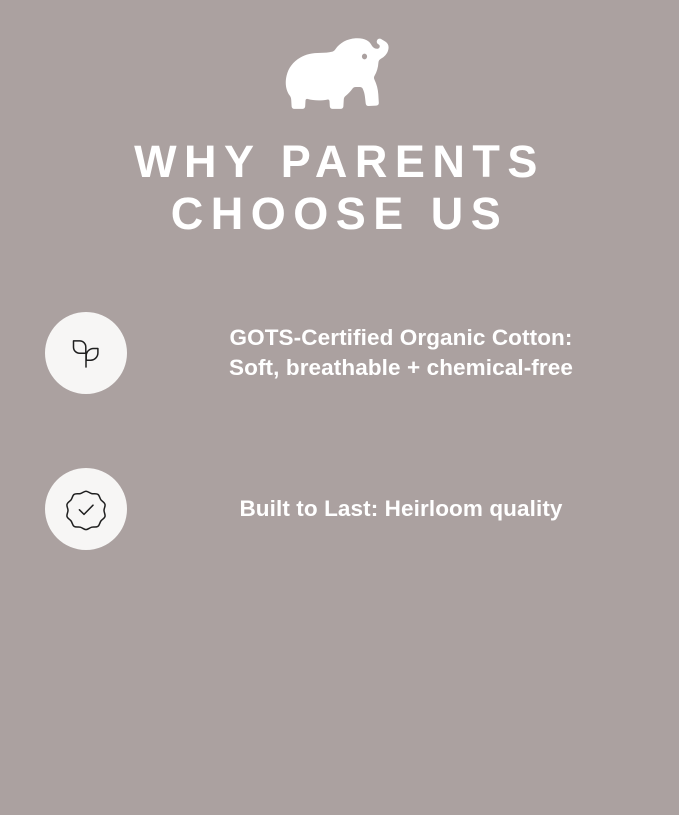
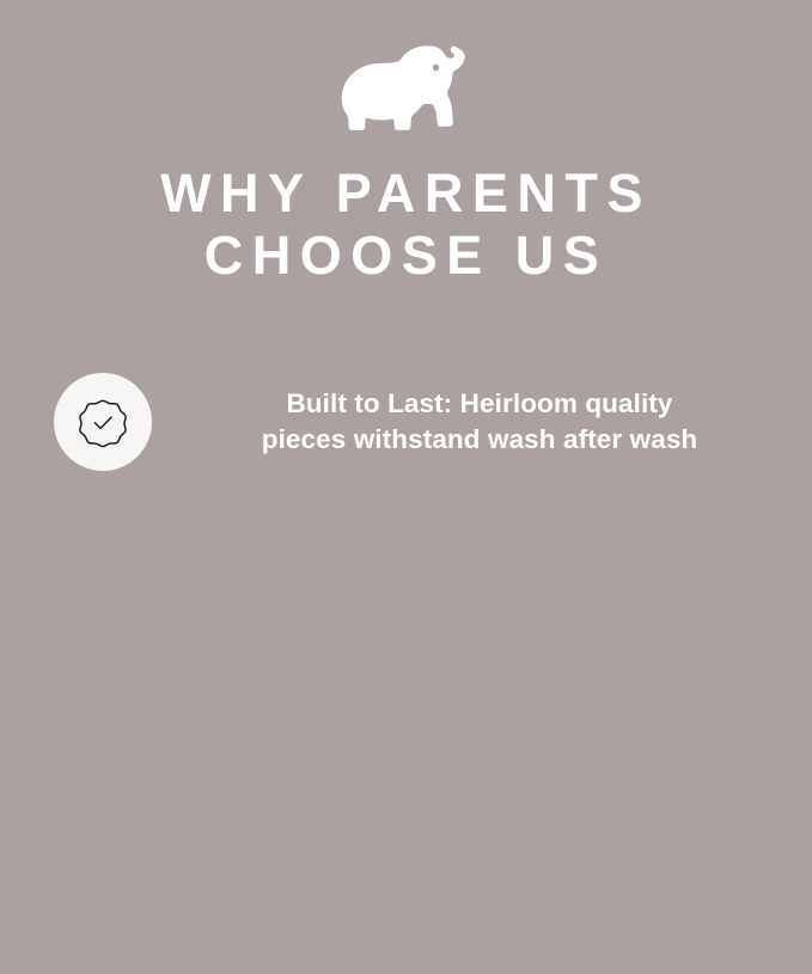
  WHY PARENTS
  CHOOSE US
- GOTS-Certified Organic Cotton:
- Soft, breathable + chemical-free
  Built to Last: Heirloom quality
+ pieces withstand wash after wash
